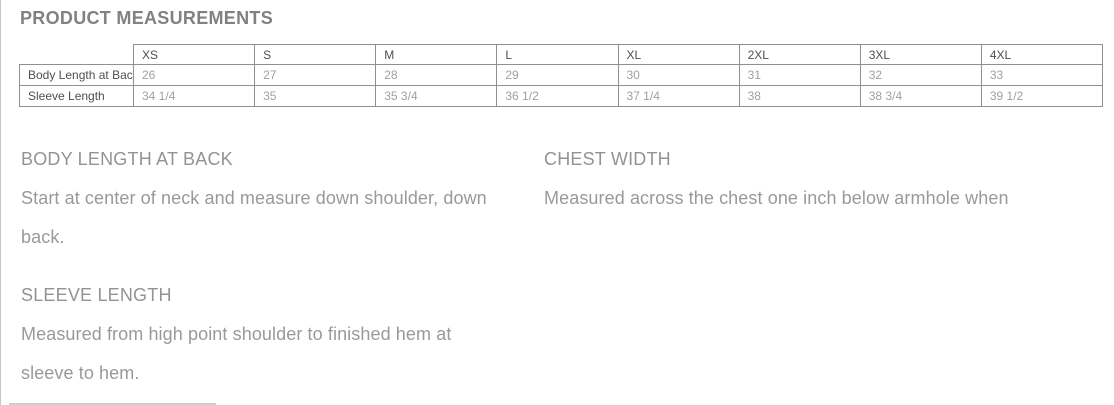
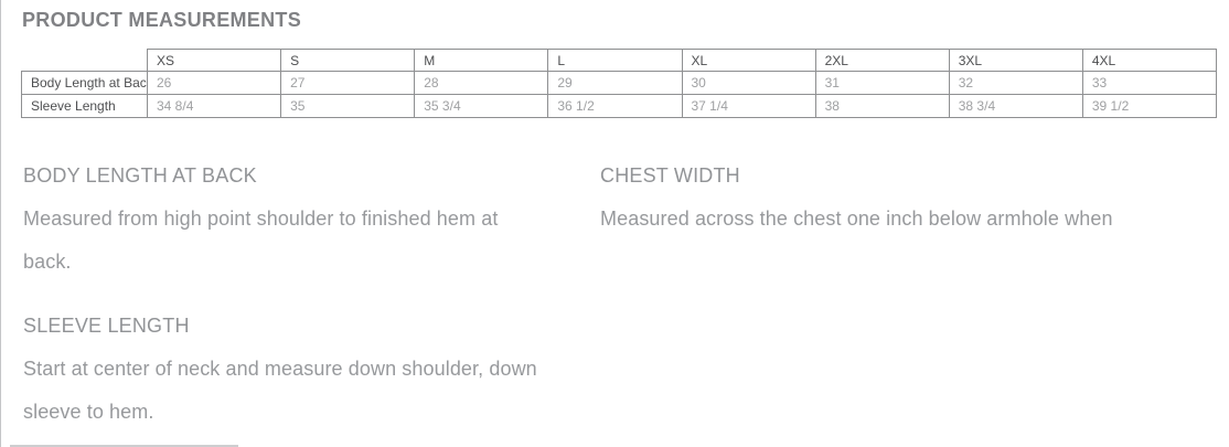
  PRODUCT MEASUREMENTS
  	XS	S	M	L	XL	2XL	3XL	4XL
  Body Length at Bac	26	27	28	29	30	31	32	33
- Sleeve Length	34 1/4	35	35 3/4	36 1/2	37 1/4	38	38 3/4	39 1/2
+ Sleeve Length	34 8/4	35	35 3/4	36 1/2	37 1/4	38	38 3/4	39 1/2
  BODY LENGTH AT BACK
- Start at center of neck and measure down shoulder, down
+ Measured from high point shoulder to finished hem at
  back.
  CHEST WIDTH
  Measured across the chest one inch below armhole when
  SLEEVE LENGTH
- Measured from high point shoulder to finished hem at
+ Start at center of neck and measure down shoulder, down
  sleeve to hem.
